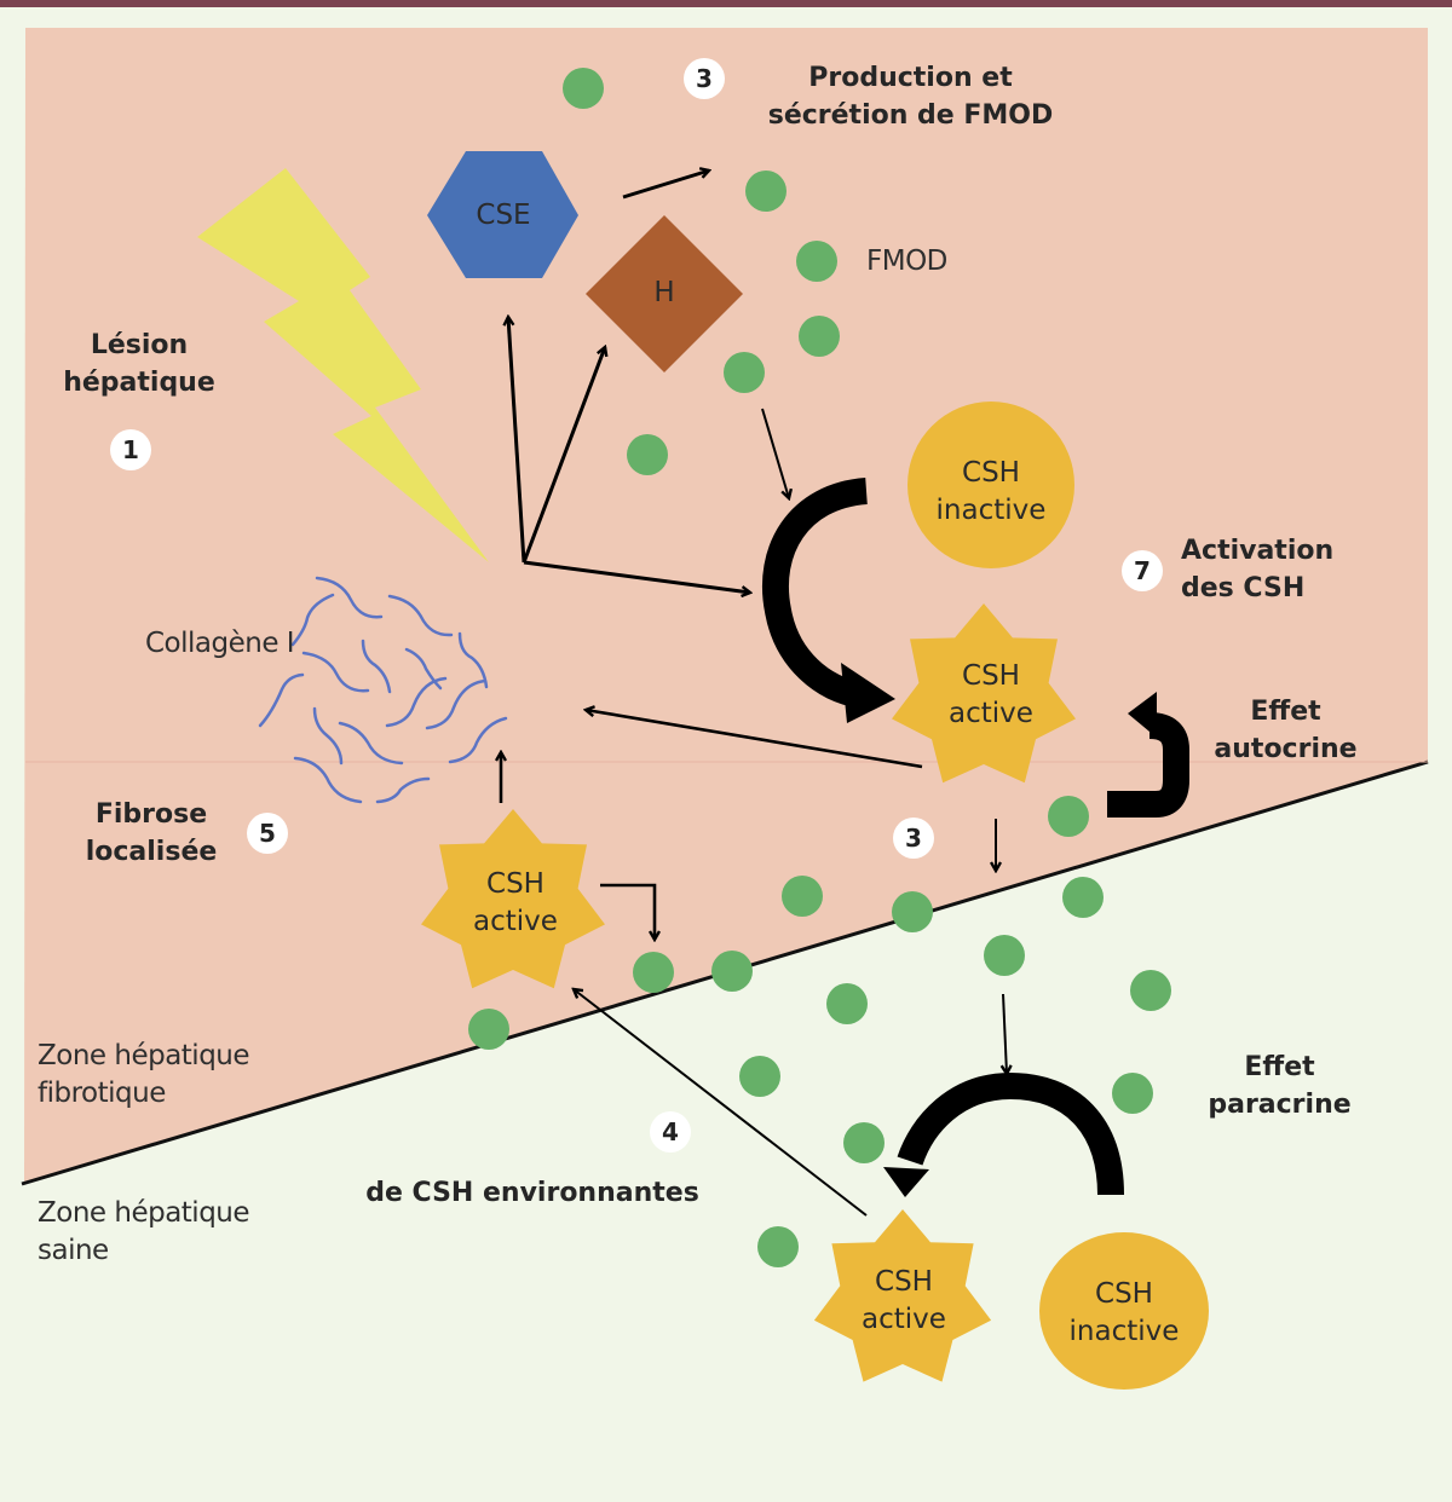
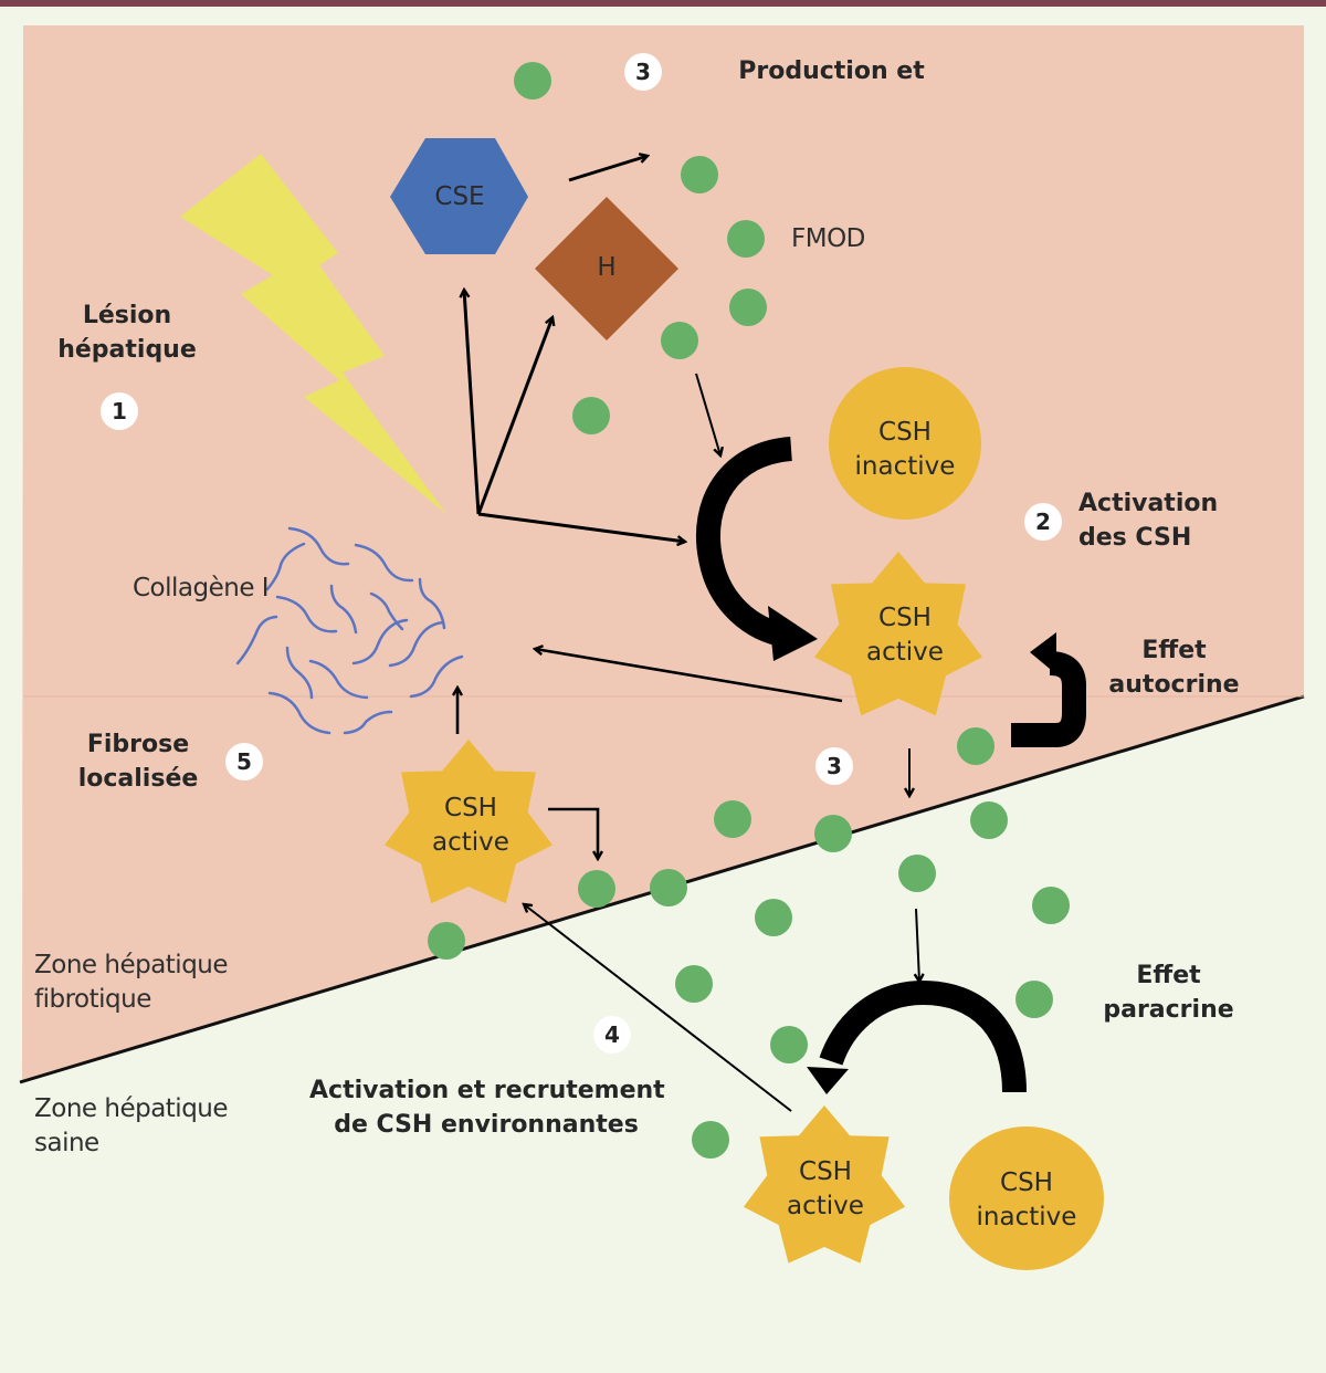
  CSE
  H
  CSH
  inactive
  CSH
  active
  CSH
  active
  CSH
  active
  CSH
  inactive
  Lésion
  hépatique
  1
  3
  Production et
- sécrétion de FMOD
- 7
+ 2
  Activation
  des CSH
  Effet
  autocrine
  3
  Fibrose
  localisée
  5
  Effet
  paracrine
  4
+ Activation et recrutement
  de CSH environnantes
  FMOD
  Collagène I
  Zone hépatique
  fibrotique
  Zone hépatique
  saine
